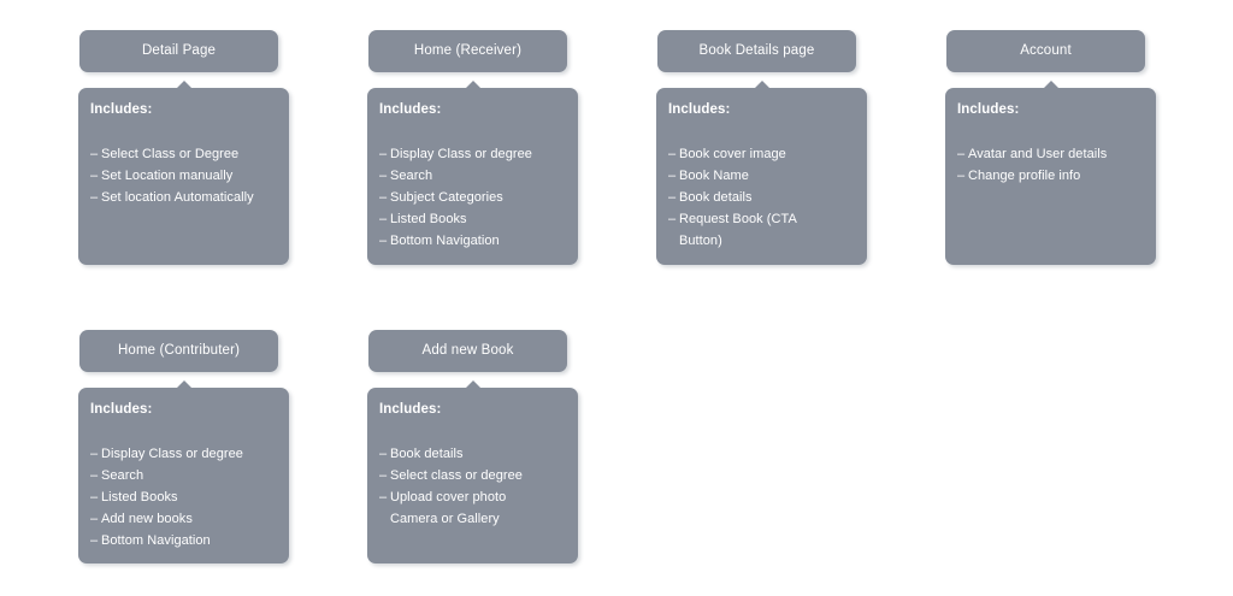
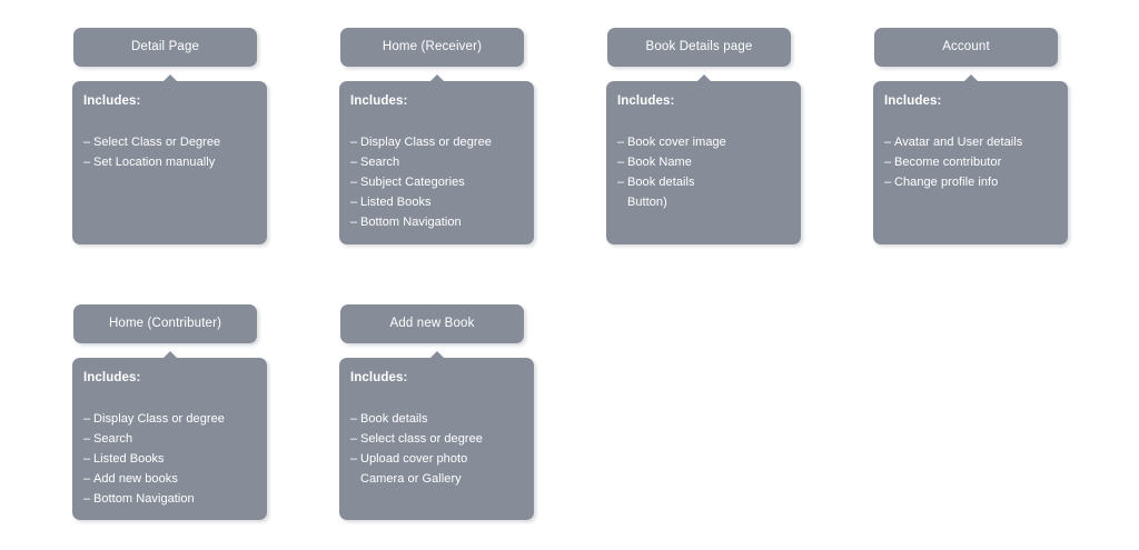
  Detail Page
  Includes:
  Select Class or Degree
  Set Location manually
- Set location Automatically
  Home (Receiver)
  Includes:
  Display Class or degree
  Search
  Subject Categories
  Listed Books
  Bottom Navigation
  Book Details page
  Includes:
  Book cover image
  Book Name
  Book details
- Request Book (CTA
  Button)
  Account
  Includes:
  Avatar and User details
+ Become contributor
  Change profile info
  Home (Contributer)
  Includes:
  Display Class or degree
  Search
  Listed Books
  Add new books
  Bottom Navigation
  Add new Book
  Includes:
  Book details
  Select class or degree
  Upload cover photo
  Camera or Gallery
